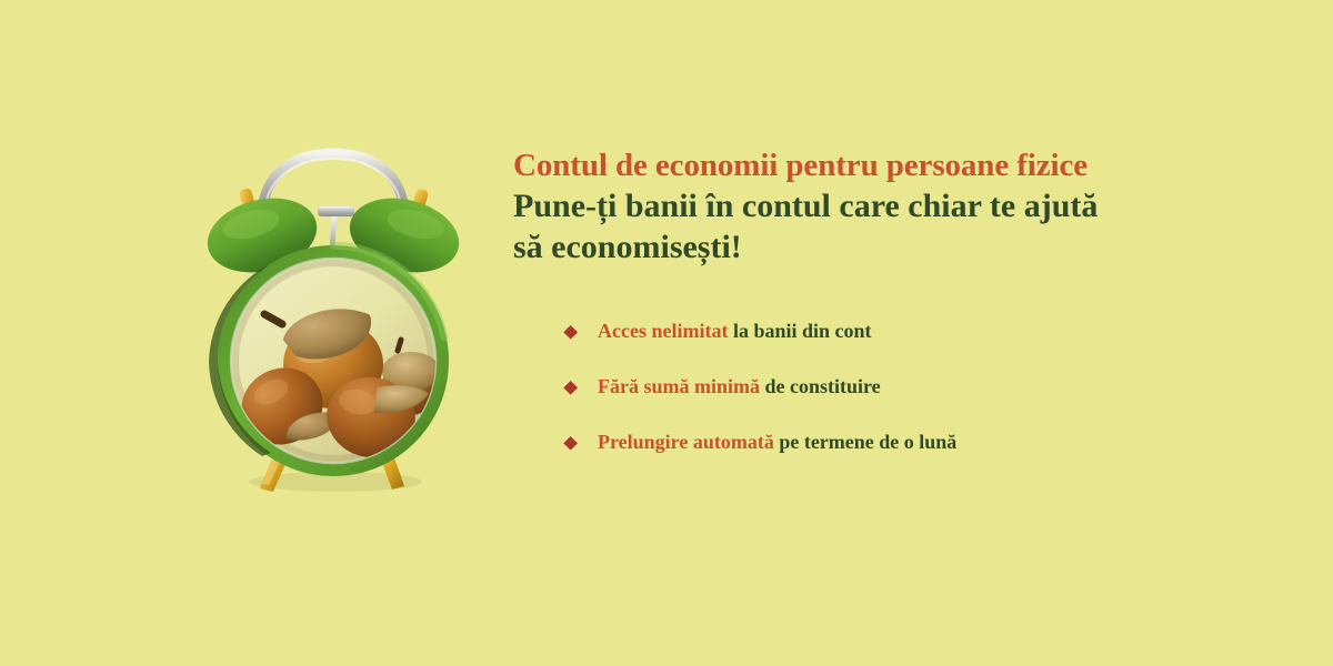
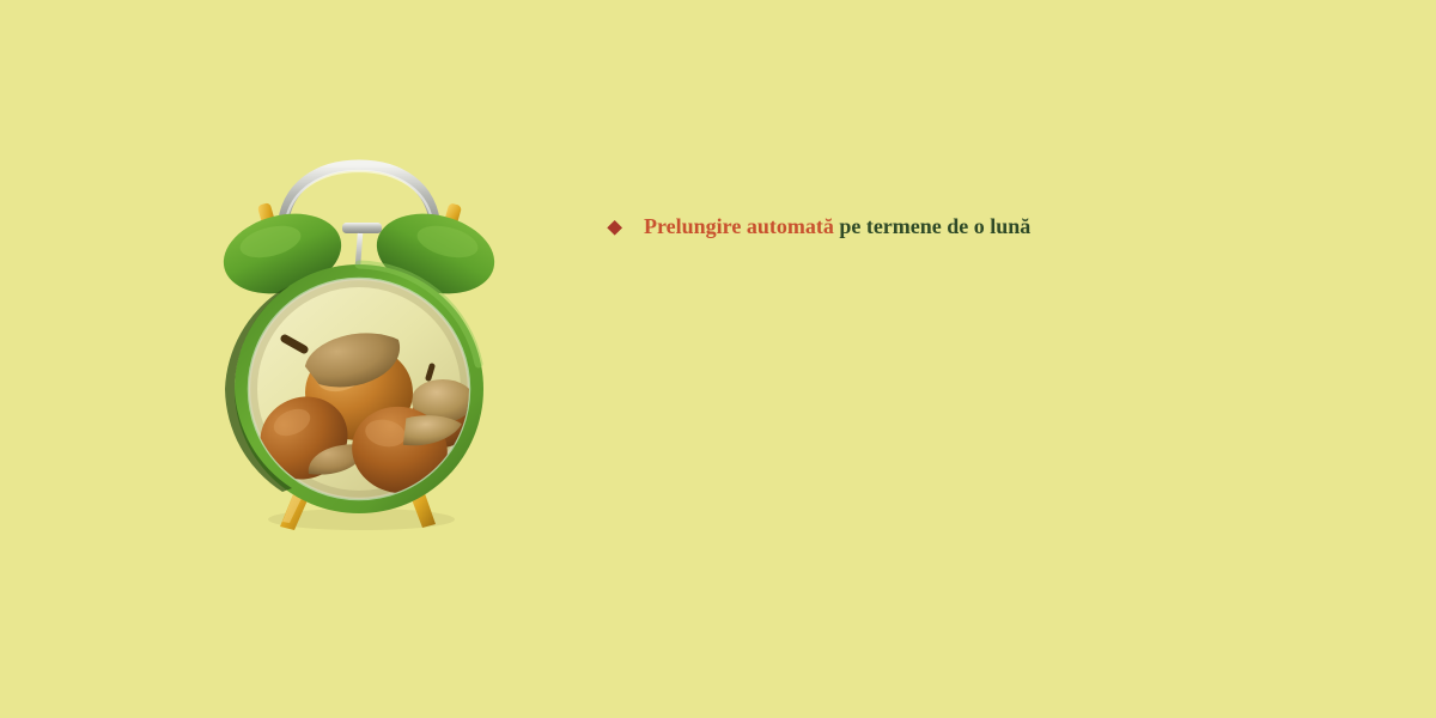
- Contul de economii pentru persoane fizice
- Pune-ți banii în contul care chiar te ajută
- să economisești!
- Acces nelimitat la banii din cont
- Fără sumă minimă de constituire
  Prelungire automată pe termene de o lună
